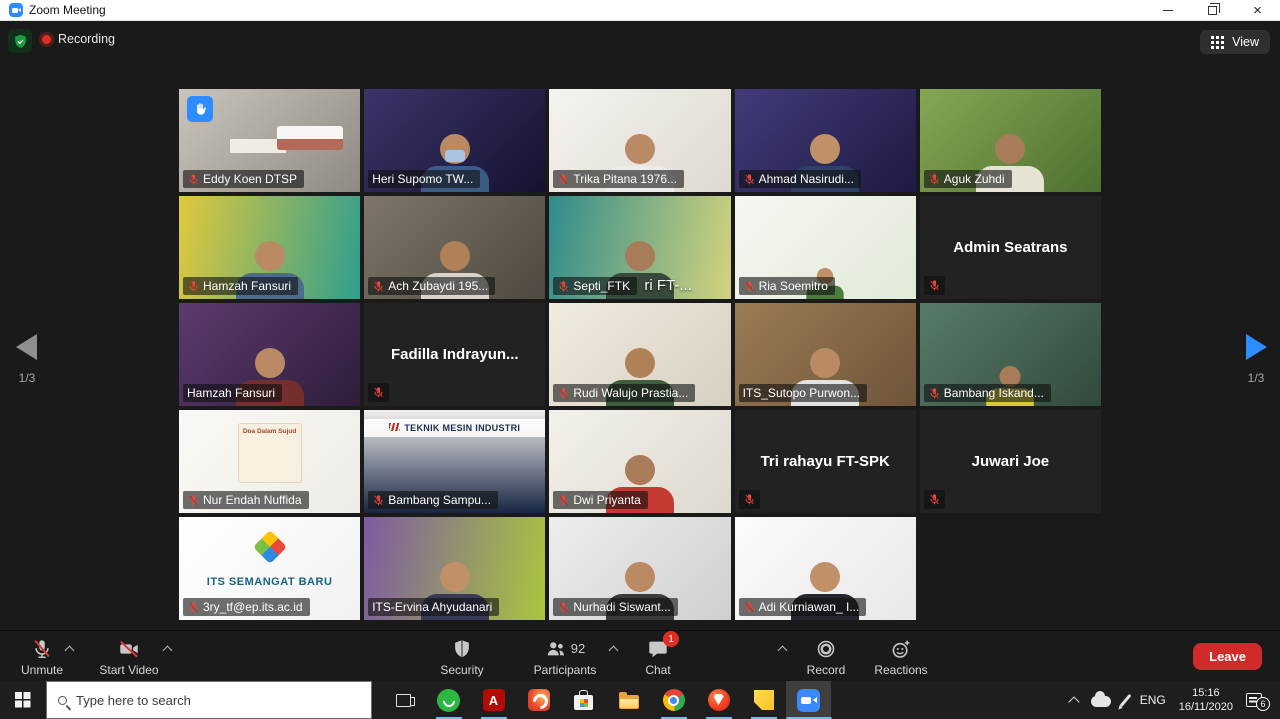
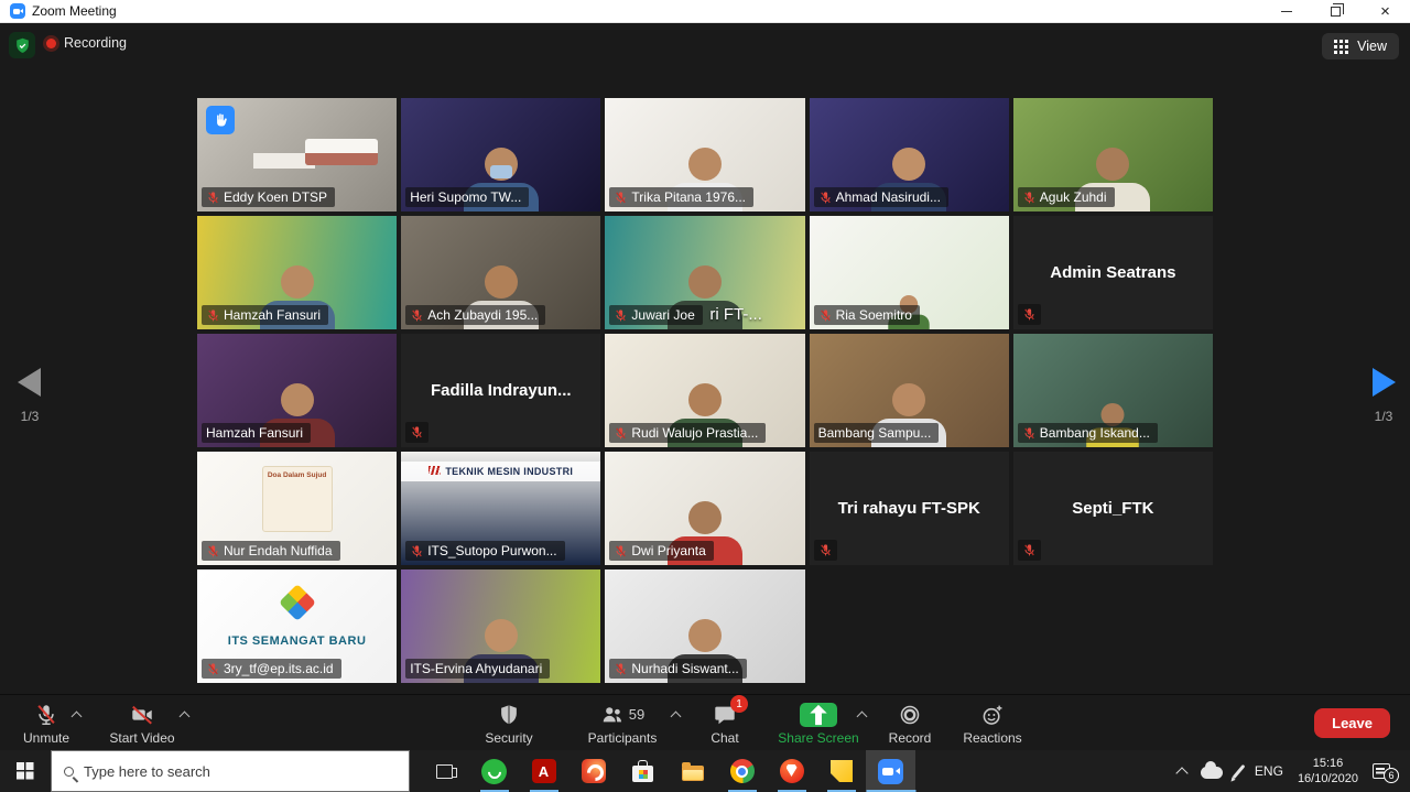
  Zoom Meeting
  ×
  Recording
  View
  Eddy Koen DTSP
  Heri Supomo TW...
  Trika Pitana 1976...
  Ahmad Nasirudi...
  Aguk Zuhdi
  Hamzah Fansuri
  Ach Zubaydi 195...
- Septi_FTK
+ Juwari Joe
  ri FT-...
  Ria Soemitro
  Admin Seatrans
  Hamzah Fansuri
  Fadilla Indrayun...
  Rudi Walujo Prastia...
- ITS_Sutopo Purwon...
+ Bambang Sampu...
  Bambang Iskand...
  Nur Endah Nuffida
  TEKNIK MESIN INDUSTRI
- Bambang Sampu...
+ ITS_Sutopo Purwon...
  Dwi Priyanta
  Tri rahayu FT-SPK
- Juwari Joe
+ Septi_FTK
  ITS SEMANGAT BARU
  3ry_tf@ep.its.ac.id
  ITS-Ervina Ahyudanari
  Nurhadi Siswant...
- Adi Kurniawan_ I...
  1/3
  1/3
  Unmute
  Start Video
  Security
- 92
+ 59
  Participants
  1
  Chat
+ Share Screen
  Record
  Reactions
  Leave
  Type here to search
  ENG
  15:16
- 16/11/2020
+ 16/10/2020
  6
